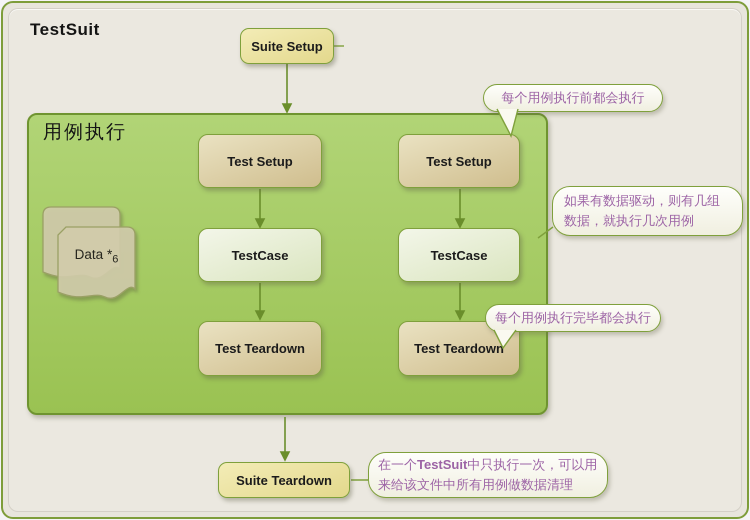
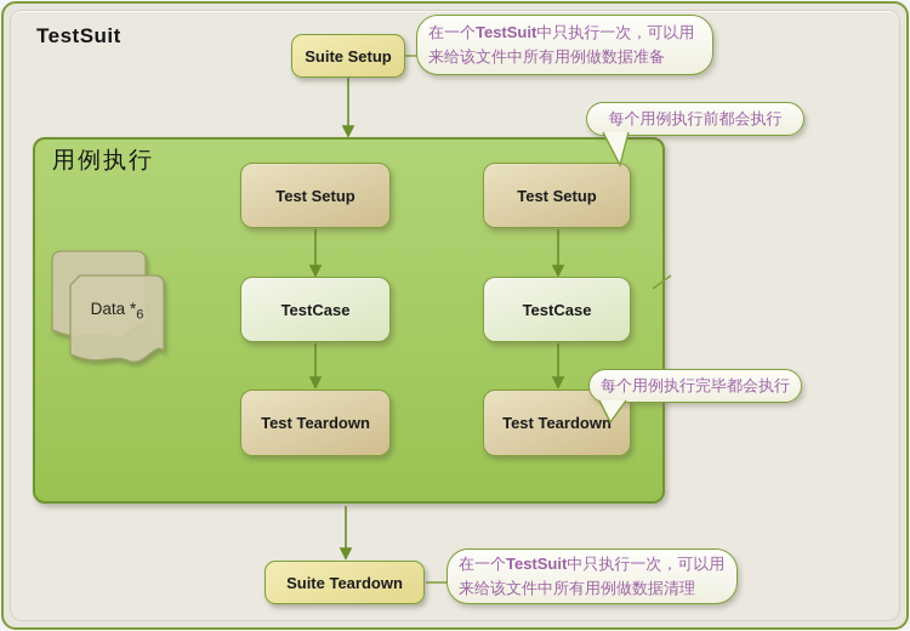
  TestSuit
  用例执行
  Suite Setup
  Test Setup
  Test Setup
  TestCase
  TestCase
  Test Teardown
  Test Teardown
  Suite Teardown
  Data *6
+ 在一个TestSuit中只执行一次，可以用来给该文件中所有用例做数据准备
  每个用例执行前都会执行
- 如果有数据驱动，则有几组数据，就执行几次用例
  每个用例执行完毕都会执行
  在一个TestSuit中只执行一次，可以用来给该文件中所有用例做数据清理
